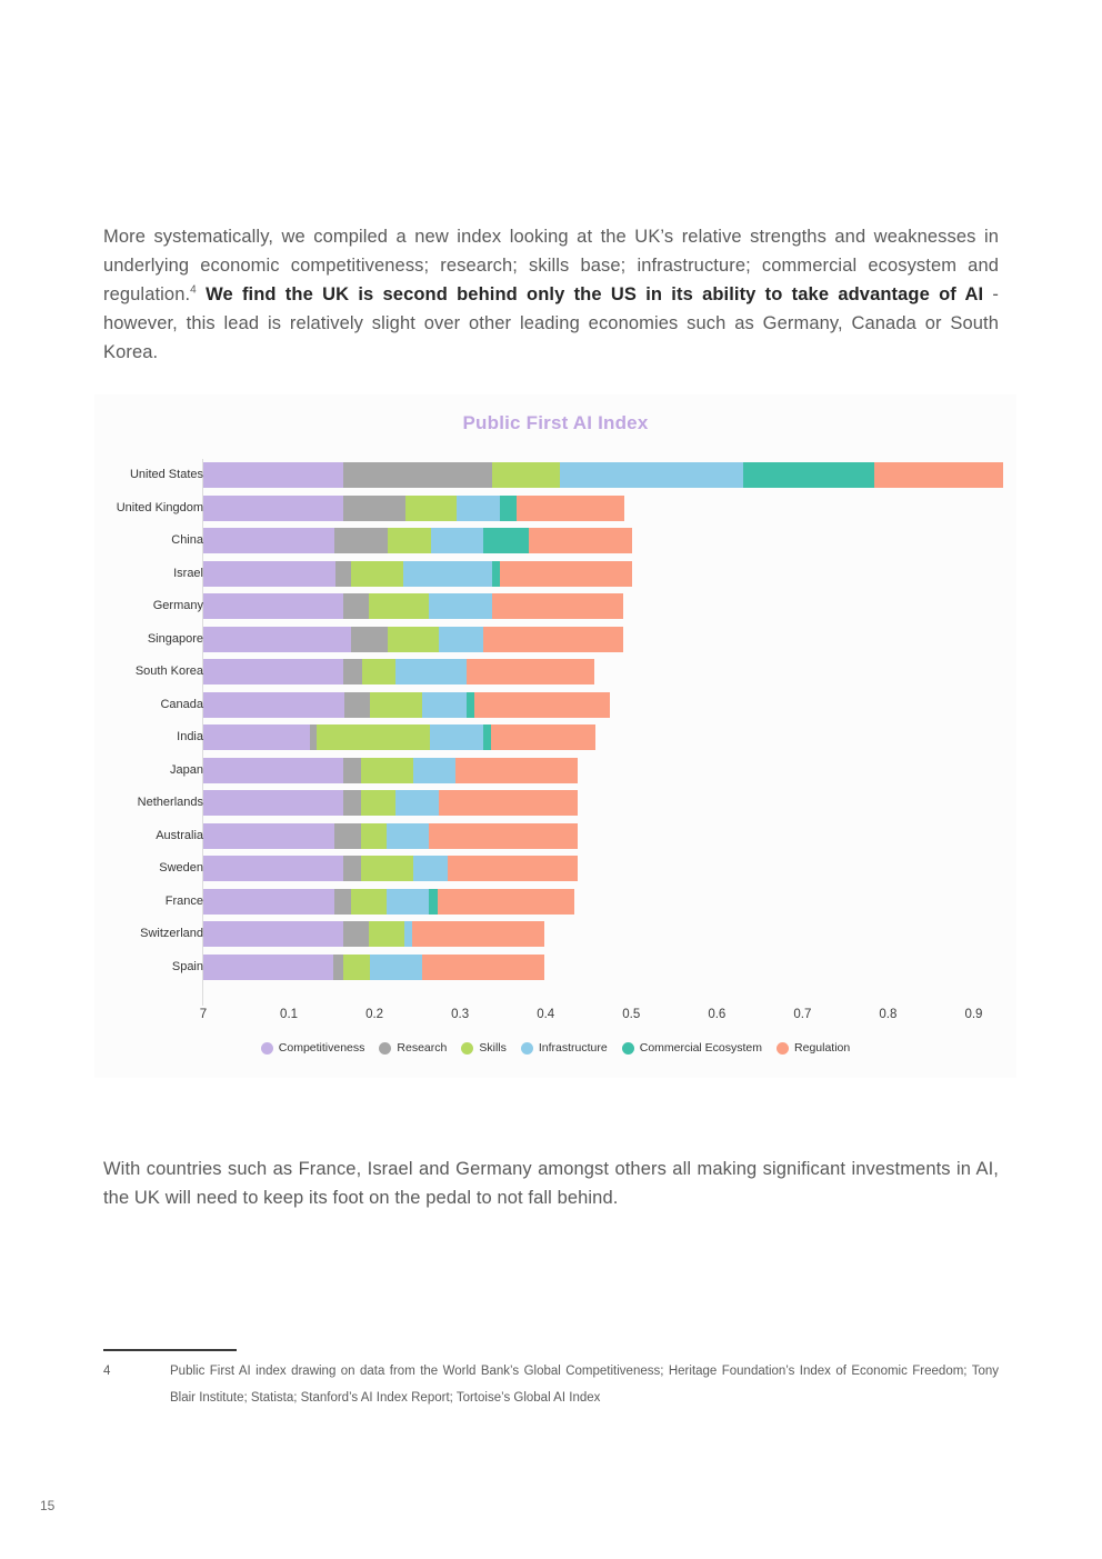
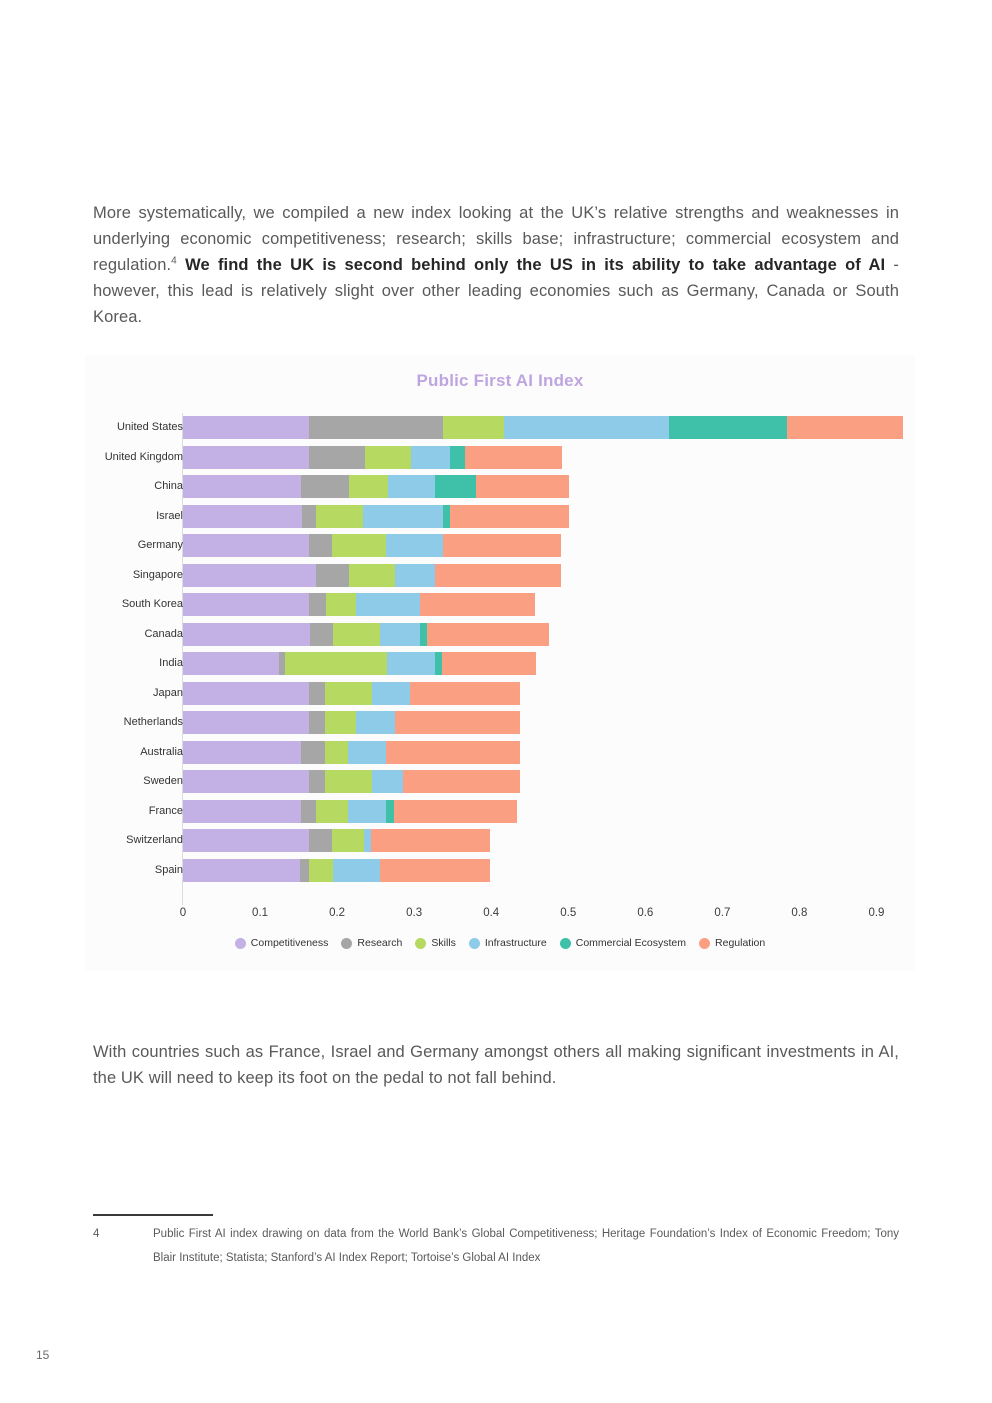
  More systematically, we compiled a new index looking at the UK’s relative strengths and weaknesses in underlying economic competitiveness; research; skills base; infrastructure; commercial ecosystem and regulation.4 We find the UK is second behind only the US in its ability to take advantage of AI - however, this lead is relatively slight over other leading economies such as Germany, Canada or South Korea.
  Public First AI Index
  United States
  United Kingdom
  China
  Israel
  Germany
  Singapore
  South Korea
  Canada
  India
  Japan
  Netherlands
  Australia
  Sweden
  France
  Switzerland
  Spain
- 7
+ 0
  0.1
  0.2
  0.3
  0.4
  0.5
  0.6
  0.7
  0.8
  0.9
  Competitiveness
  Research
  Skills
  Infrastructure
  Commercial Ecosystem
  Regulation
  With countries such as France, Israel and Germany amongst others all making significant investments in AI, the UK will need to keep its foot on the pedal to not fall behind.
  4
  Public First AI index drawing on data from the World Bank’s Global Competitiveness; Heritage Foundation’s Index of Economic Freedom; Tony Blair Institute; Statista; Stanford’s AI Index Report; Tortoise’s Global AI Index
  15
